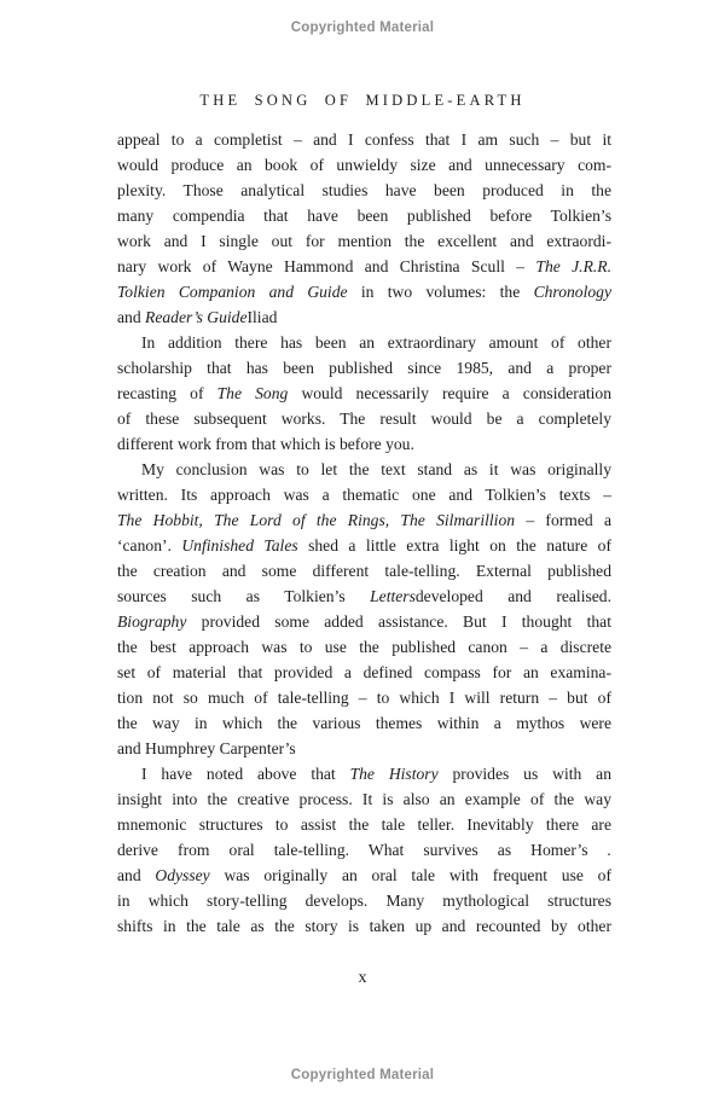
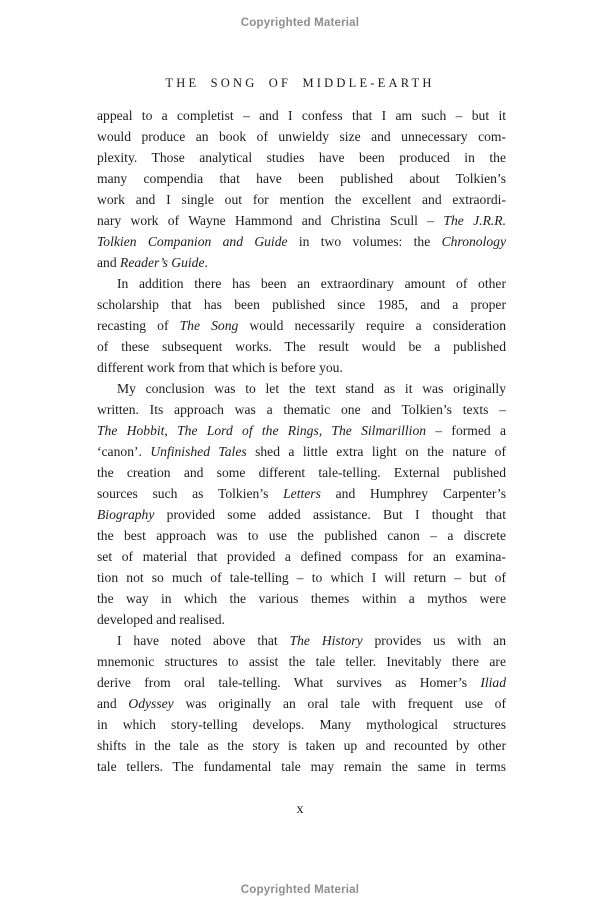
  Copyrighted Material
  THE SONG OF MIDDLE-EARTH
  appeal to a completist – and I confess that I am such – but it
  would produce an book of unwieldy size and unnecessary com-
  plexity. Those analytical studies have been produced in the
- many compendia that have been published before Tolkien’s
+ many compendia that have been published about Tolkien’s
  work and I single out for mention the excellent and extraordi-
  nary work of Wayne Hammond and Christina Scull – The J.R.R.
  Tolkien Companion and Guide in two volumes: the Chronology
- and Reader’s GuideIliad
+ and Reader’s Guide.
  In addition there has been an extraordinary amount of other
  scholarship that has been published since 1985, and a proper
  recasting of The Song would necessarily require a consideration
- of these subsequent works. The result would be a completely
+ of these subsequent works. The result would be a published
  different work from that which is before you.
  My conclusion was to let the text stand as it was originally
  written. Its approach was a thematic one and Tolkien’s texts –
  The Hobbit, The Lord of the Rings, The Silmarillion – formed a
  ‘canon’. Unfinished Tales shed a little extra light on the nature of
  the creation and some different tale-telling. External published
- sources such as Tolkien’s Lettersdeveloped and realised.
+ sources such as Tolkien’s Letters and Humphrey Carpenter’s
  Biography provided some added assistance. But I thought that
  the best approach was to use the published canon – a discrete
  set of material that provided a defined compass for an examina-
  tion not so much of tale-telling – to which I will return – but of
  the way in which the various themes within a mythos were
- and Humphrey Carpenter’s
+ developed and realised.
  I have noted above that The History provides us with an
- insight into the creative process. It is also an example of the way
  mnemonic structures to assist the tale teller. Inevitably there are
- derive from oral tale-telling. What survives as Homer’s .
+ derive from oral tale-telling. What survives as Homer’s Iliad
  and Odyssey was originally an oral tale with frequent use of
  in which story-telling develops. Many mythological structures
  shifts in the tale as the story is taken up and recounted by other
+ tale tellers. The fundamental tale may remain the same in terms
  x
  Copyrighted Material
